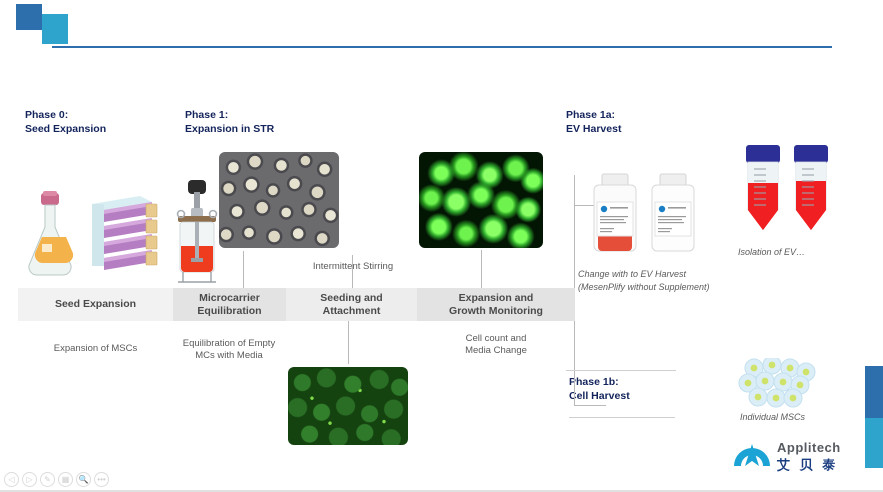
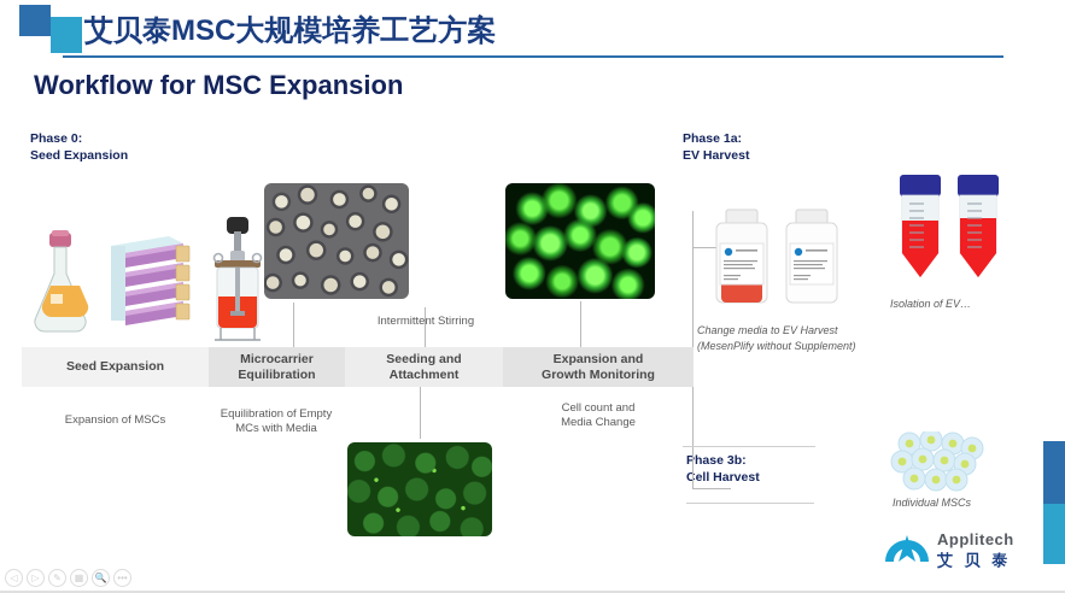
+ 艾贝泰MSC大规模培养工艺方案
+ Workflow for MSC Expansion
  Phase 0:
  Seed Expansion
- Phase 1:
- Expansion in STR
  Phase 1a:
  EV Harvest
- Phase 1b:
+ Phase 3b:
  Cell Harvest
  Seed Expansion
  Microcarrier
  Equilibration
  Seeding and
  Attachment
  Expansion and
  Growth Monitoring
  Expansion of MSCs
  Equilibration of Empty
  MCs with Media
  Cell count and
  Media Change
  Intermittent Stirring
- Change with to EV Harvest
+ Change media to EV Harvest
  (MesenPlify without Supplement)
  Isolation of EV…
  Individual MSCs
  Applitech
  艾 贝 泰
  ◁
  ▷
  ✎
  ▦
  🔍
  •••
